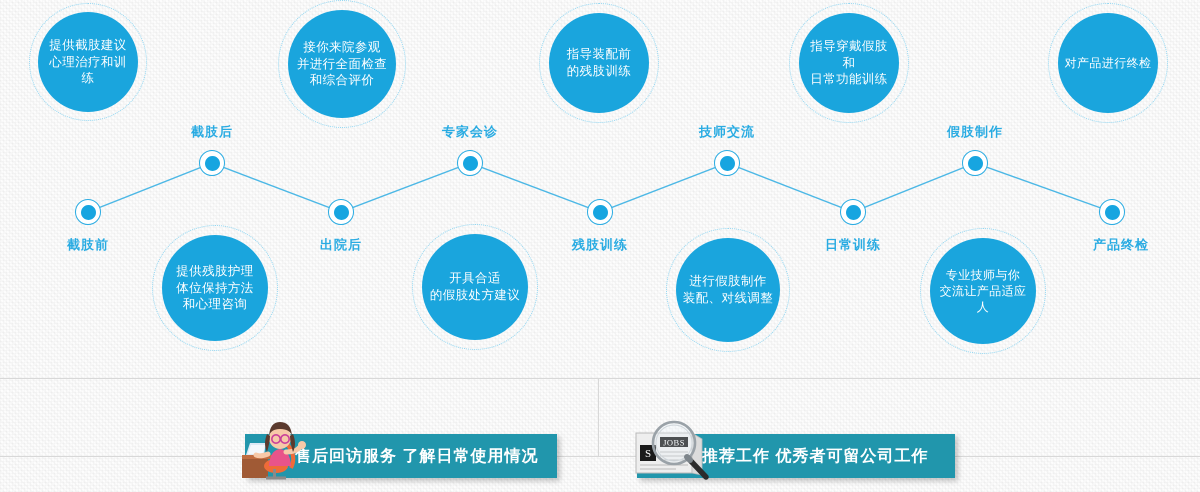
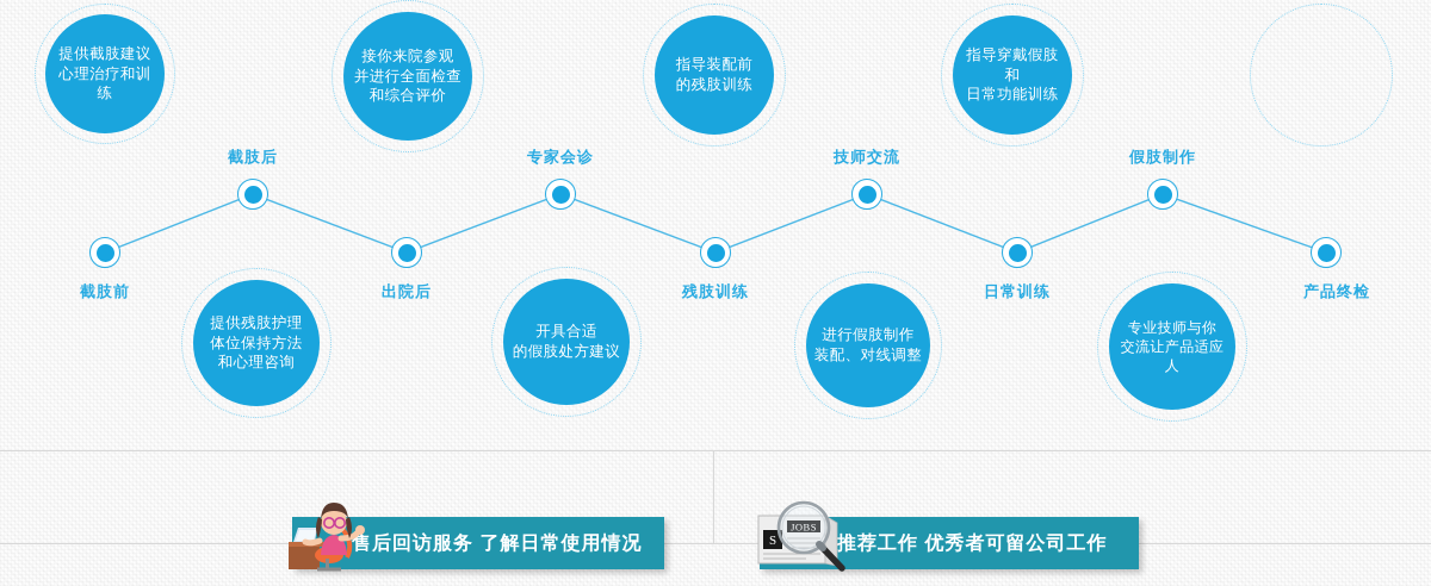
  提供截肢建议
  心理治疗和训练
  接你来院参观
  并进行全面检查
  和综合评价
  指导装配前
  的残肢训练
  指导穿戴假肢和
  日常功能训练
- 对产品进行终检
  提供残肢护理
  体位保持方法
  和心理咨询
  开具合适
  的假肢处方建议
  进行假肢制作
  装配、对线调整
  专业技师与你
  交流让产品适应人
  截肢前
  截肢后
  出院后
  专家会诊
  残肢训练
  技师交流
  日常训练
  假肢制作
  产品终检
  售后回访服务 了解日常使用情况
  推荐工作 优秀者可留公司工作
  S
  JOBS
